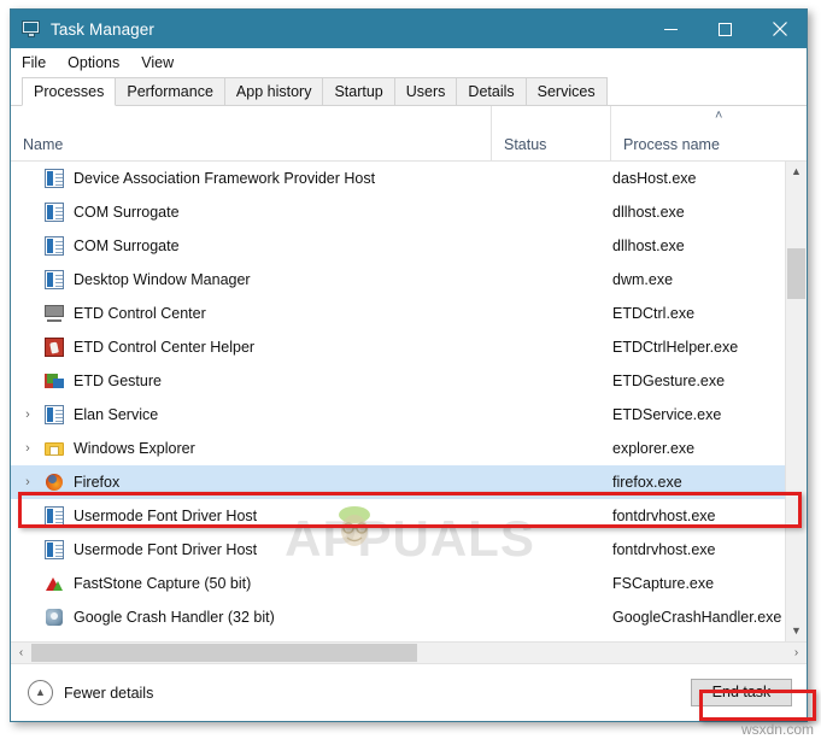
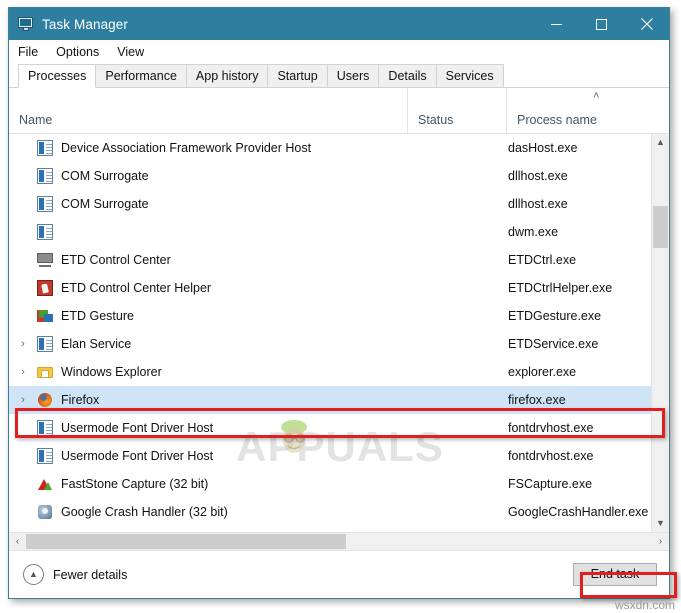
  Task Manager
  File
  Options
  View
  Processes
  Performance
  App history
  Startup
  Users
  Details
  Services
  Name
  Status
  ˄
  Process name
  APPUALS
  Device Association Framework Provider Host
  dasHost.exe
  COM Surrogate
  dllhost.exe
  COM Surrogate
  dllhost.exe
- Desktop Window Manager
  dwm.exe
  ETD Control Center
  ETDCtrl.exe
  ETD Control Center Helper
  ETDCtrlHelper.exe
  ETD Gesture
  ETDGesture.exe
  ›
  Elan Service
  ETDService.exe
  ›
  Windows Explorer
  explorer.exe
  ›
  Firefox
  firefox.exe
  Usermode Font Driver Host
  fontdrvhost.exe
  Usermode Font Driver Host
  fontdrvhost.exe
- FastStone Capture (50 bit)
+ FastStone Capture (32 bit)
  FSCapture.exe
  Google Crash Handler (32 bit)
  GoogleCrashHandler.exe
  ▲
  ▼
  ‹
  ›
  ▲
  Fewer details
  End task
  wsxdn.com
